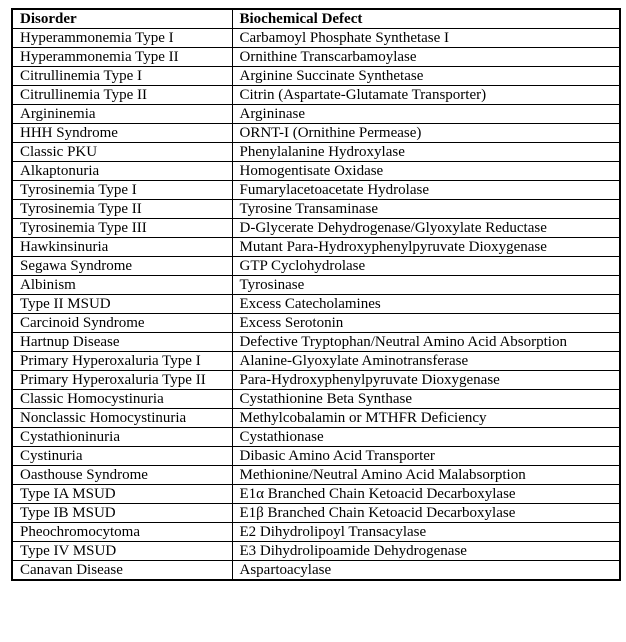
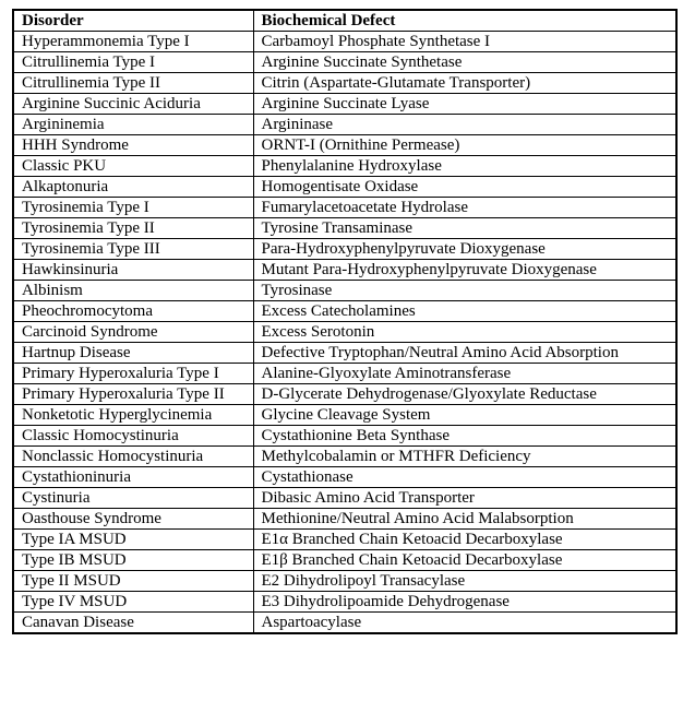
  Disorder	Biochemical Defect
  Hyperammonemia Type I	Carbamoyl Phosphate Synthetase I
- Hyperammonemia Type II	Ornithine Transcarbamoylase
  Citrullinemia Type I	Arginine Succinate Synthetase
  Citrullinemia Type II	Citrin (Aspartate-Glutamate Transporter)
+ Arginine Succinic Aciduria	Arginine Succinate Lyase
  Argininemia	Argininase
  HHH Syndrome	ORNT-I (Ornithine Permease)
  Classic PKU	Phenylalanine Hydroxylase
  Alkaptonuria	Homogentisate Oxidase
  Tyrosinemia Type I	Fumarylacetoacetate Hydrolase
  Tyrosinemia Type II	Tyrosine Transaminase
- Tyrosinemia Type III	D-Glycerate Dehydrogenase/Glyoxylate Reductase
+ Tyrosinemia Type III	Para-Hydroxyphenylpyruvate Dioxygenase
  Hawkinsinuria	Mutant Para-Hydroxyphenylpyruvate Dioxygenase
- Segawa Syndrome	GTP Cyclohydrolase
  Albinism	Tyrosinase
- Type II MSUD	Excess Catecholamines
+ Pheochromocytoma	Excess Catecholamines
  Carcinoid Syndrome	Excess Serotonin
  Hartnup Disease	Defective Tryptophan/Neutral Amino Acid Absorption
  Primary Hyperoxaluria Type I	Alanine-Glyoxylate Aminotransferase
- Primary Hyperoxaluria Type II	Para-Hydroxyphenylpyruvate Dioxygenase
+ Primary Hyperoxaluria Type II	D-Glycerate Dehydrogenase/Glyoxylate Reductase
+ Nonketotic Hyperglycinemia	Glycine Cleavage System
  Classic Homocystinuria	Cystathionine Beta Synthase
  Nonclassic Homocystinuria	Methylcobalamin or MTHFR Deficiency
  Cystathioninuria	Cystathionase
  Cystinuria	Dibasic Amino Acid Transporter
  Oasthouse Syndrome	Methionine/Neutral Amino Acid Malabsorption
  Type IA MSUD	E1α Branched Chain Ketoacid Decarboxylase
  Type IB MSUD	E1β Branched Chain Ketoacid Decarboxylase
- Pheochromocytoma	E2 Dihydrolipoyl Transacylase
+ Type II MSUD	E2 Dihydrolipoyl Transacylase
  Type IV MSUD	E3 Dihydrolipoamide Dehydrogenase
  Canavan Disease	Aspartoacylase
